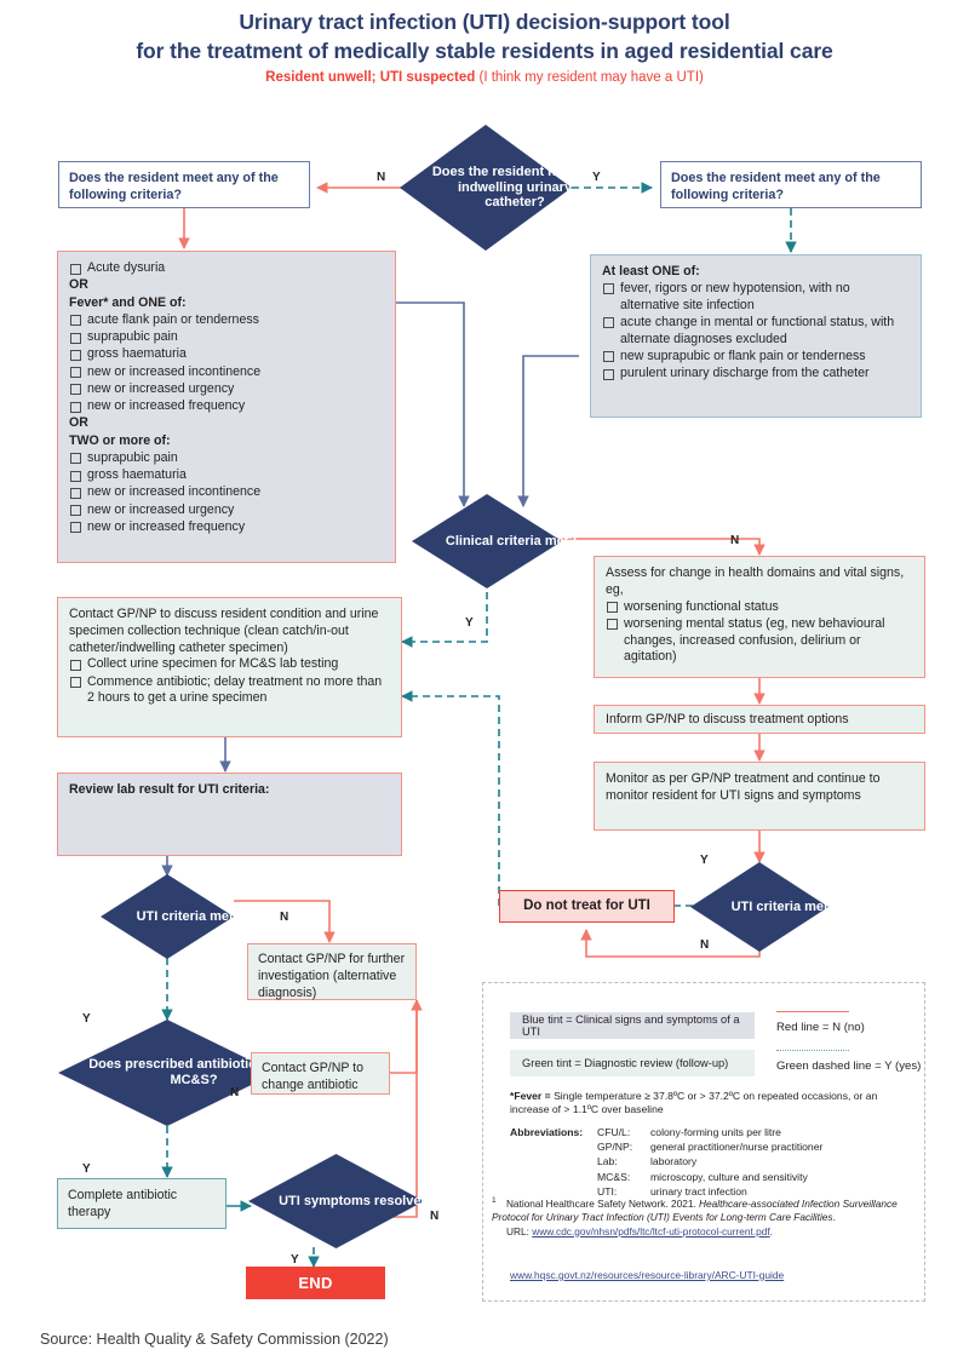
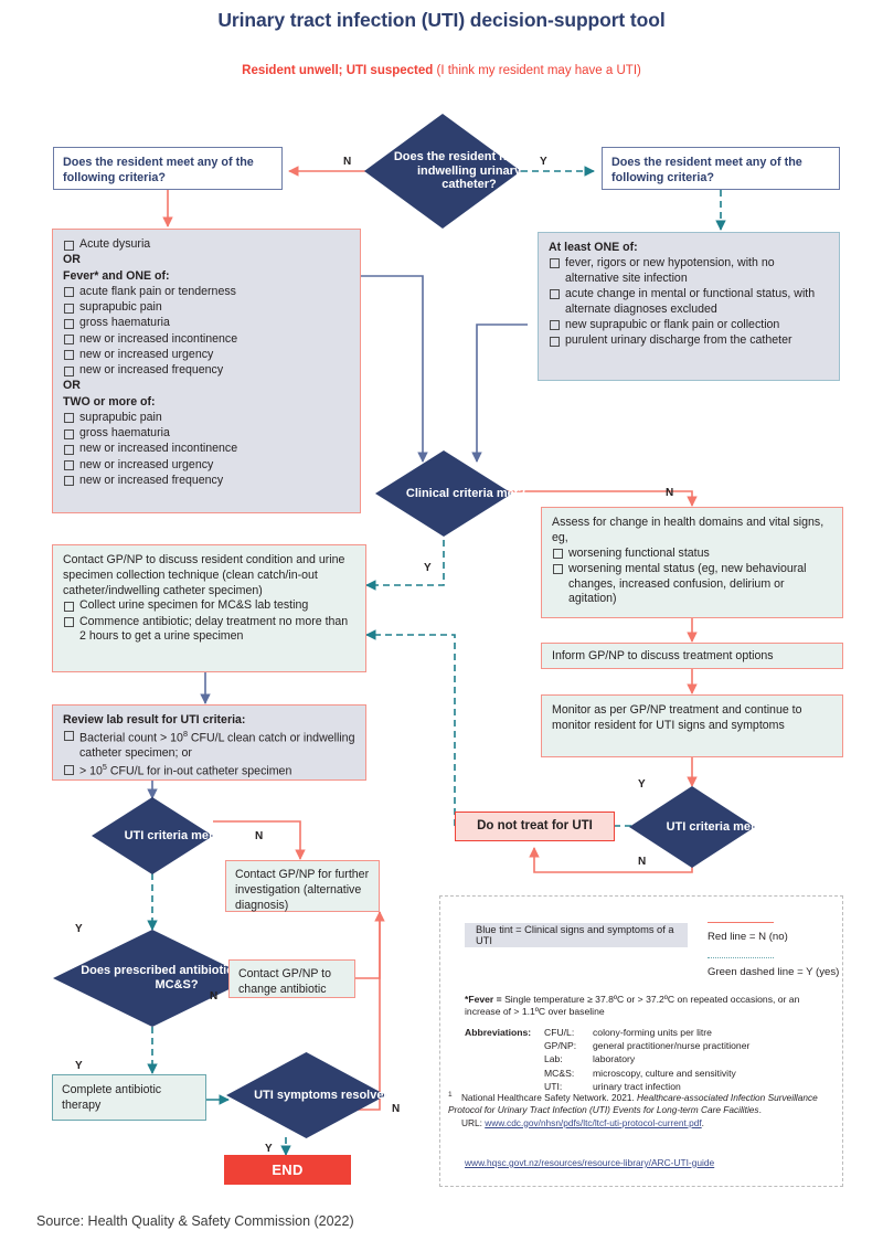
  Urinary tract infection (UTI) decision-support tool
- for the treatment of medically stable residents in aged residential care
  Resident unwell; UTI suspected (I think my resident may have a UTI)
  Does the resident have an indwelling urinary catheter?
  N
  Y
  Does the resident meet any of the following criteria?
  Does the resident meet any of the following criteria?
  Acute dysuria
  OR
  Fever* and ONE of:
  acute flank pain or tenderness
  suprapubic pain
  gross haematuria
  new or increased incontinence
  new or increased urgency
  new or increased frequency
  OR
  TWO or more of:
  suprapubic pain
  gross haematuria
  new or increased incontinence
  new or increased urgency
  new or increased frequency
  At least ONE of:
  fever, rigors or new hypotension, with no alternative site infection
  acute change in mental or functional status, with alternate diagnoses excluded
- new suprapubic or flank pain or tenderness
+ new suprapubic or flank pain or collection
  purulent urinary discharge from the catheter
  Clinical criteria met?
  N
  Y
  Assess for change in health domains and vital signs, eg,
  worsening functional status
  worsening mental status (eg, new behavioural changes, increased confusion, delirium or agitation)
  Inform GP/NP to discuss treatment options
  Monitor as per GP/NP treatment and continue to monitor resident for UTI signs and symptoms
  UTI criteria met?
  Y
  N
  Do not treat for UTI
  Contact GP/NP to discuss resident condition and urine specimen collection technique (clean catch/in-out catheter/indwelling catheter specimen)
  Collect urine specimen for MC&S lab testing
  Commence antibiotic; delay treatment no more than 2 hours to get a urine specimen
  Review lab result for UTI criteria:
+ Bacterial count > 108 CFU/L clean catch or indwelling catheter specimen; or
+ > 105 CFU/L for in-out catheter specimen
  UTI criteria met?
  N
  Y
  Contact GP/NP for further investigation (alternative diagnosis)
  Does prescribed antibioti MC&S?
  N
  Y
  Contact GP/NP to change antibiotic
  Complete antibiotic therapy
  UTI symptoms resolved?
  N
  Y
  END
  Blue tint = Clinical signs and symptoms of a UTI
- Green tint = Diagnostic review (follow-up)
  Red line = N (no)
  Green dashed line = Y (yes)
  *Fever = Single temperature ≥ 37.8ºC or > 37.2ºC on repeated occasions, or an increase of > 1.1ºC over baseline
  Abbreviations:
  CFU/L:
  colony-forming units per litre
  GP/NP:
  general practitioner/nurse practitioner
  Lab:
  laboratory
  MC&S:
  microscopy, culture and sensitivity
  UTI:
  urinary tract infection
  National Healthcare Safety Network. 2021. Healthcare-associated Infection Surveillance Protocol for Urinary Tract Infection (UTI) Events for Long-term Care Facilities.
  URL: www.cdc.gov/nhsn/pdfs/ltc/ltcf-uti-protocol-current.pdf.
  www.hqsc.govt.nz/resources/resource-library/ARC-UTI-guide
  Source: Health Quality & Safety Commission (2022)
